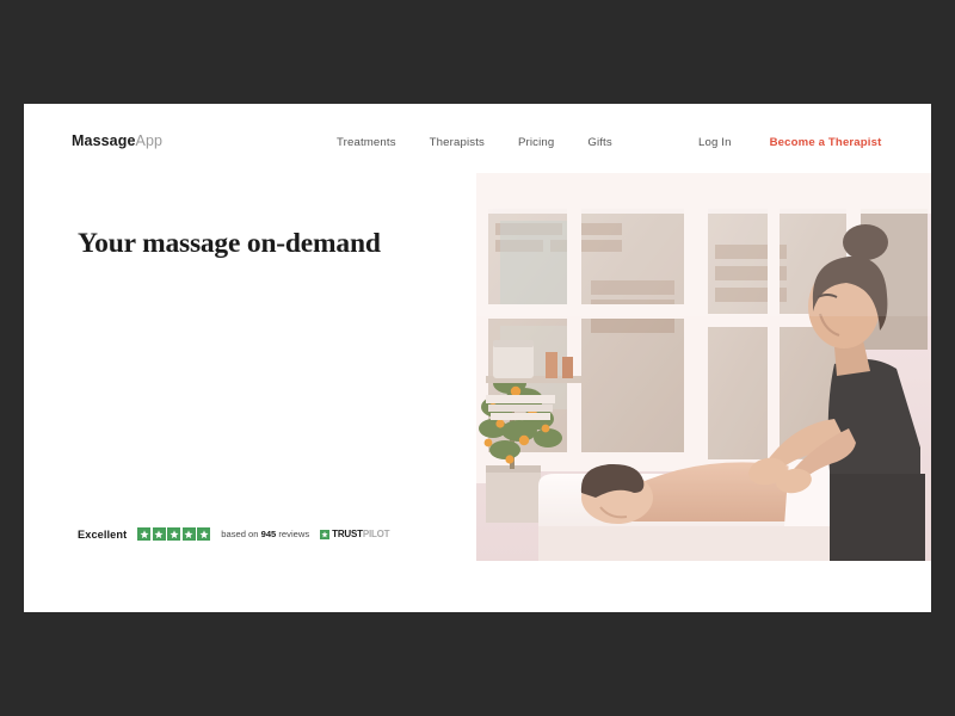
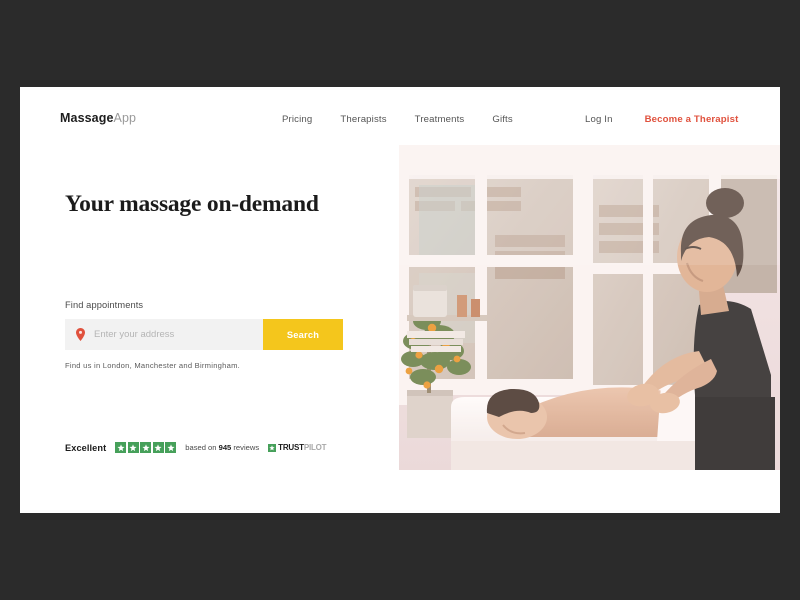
  MassageApp
- Treatments
+ Pricing
  Therapists
- Pricing
+ Treatments
  Gifts
  Log In
  Become a Therapist
  Your massage on-demand
+ Find appointments
+ Enter your address
+ Search
+ Find us in London, Manchester and Birmingham.
  Excellent
  based on 945 reviews
  TRUST
  PILOT
